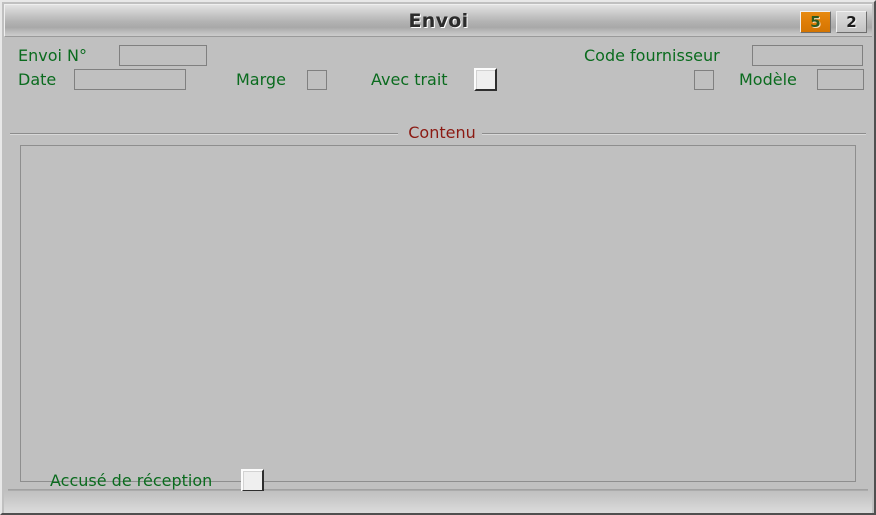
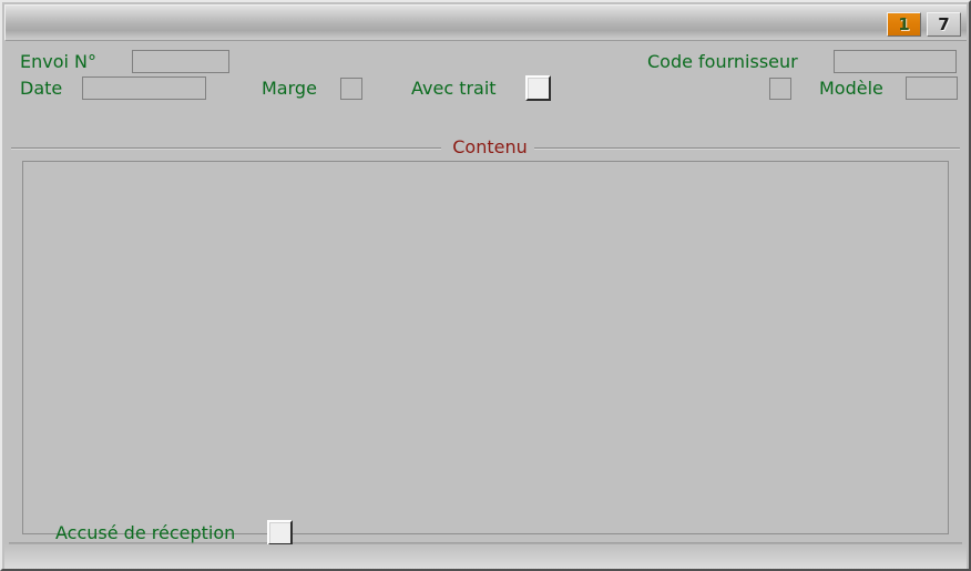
- Envoi
- 5
+ 1
- 2
+ 7
  Envoi N°
  Code fournisseur
  Date
  Marge
  Avec trait
  Modèle
  Contenu
  Accusé de réception
